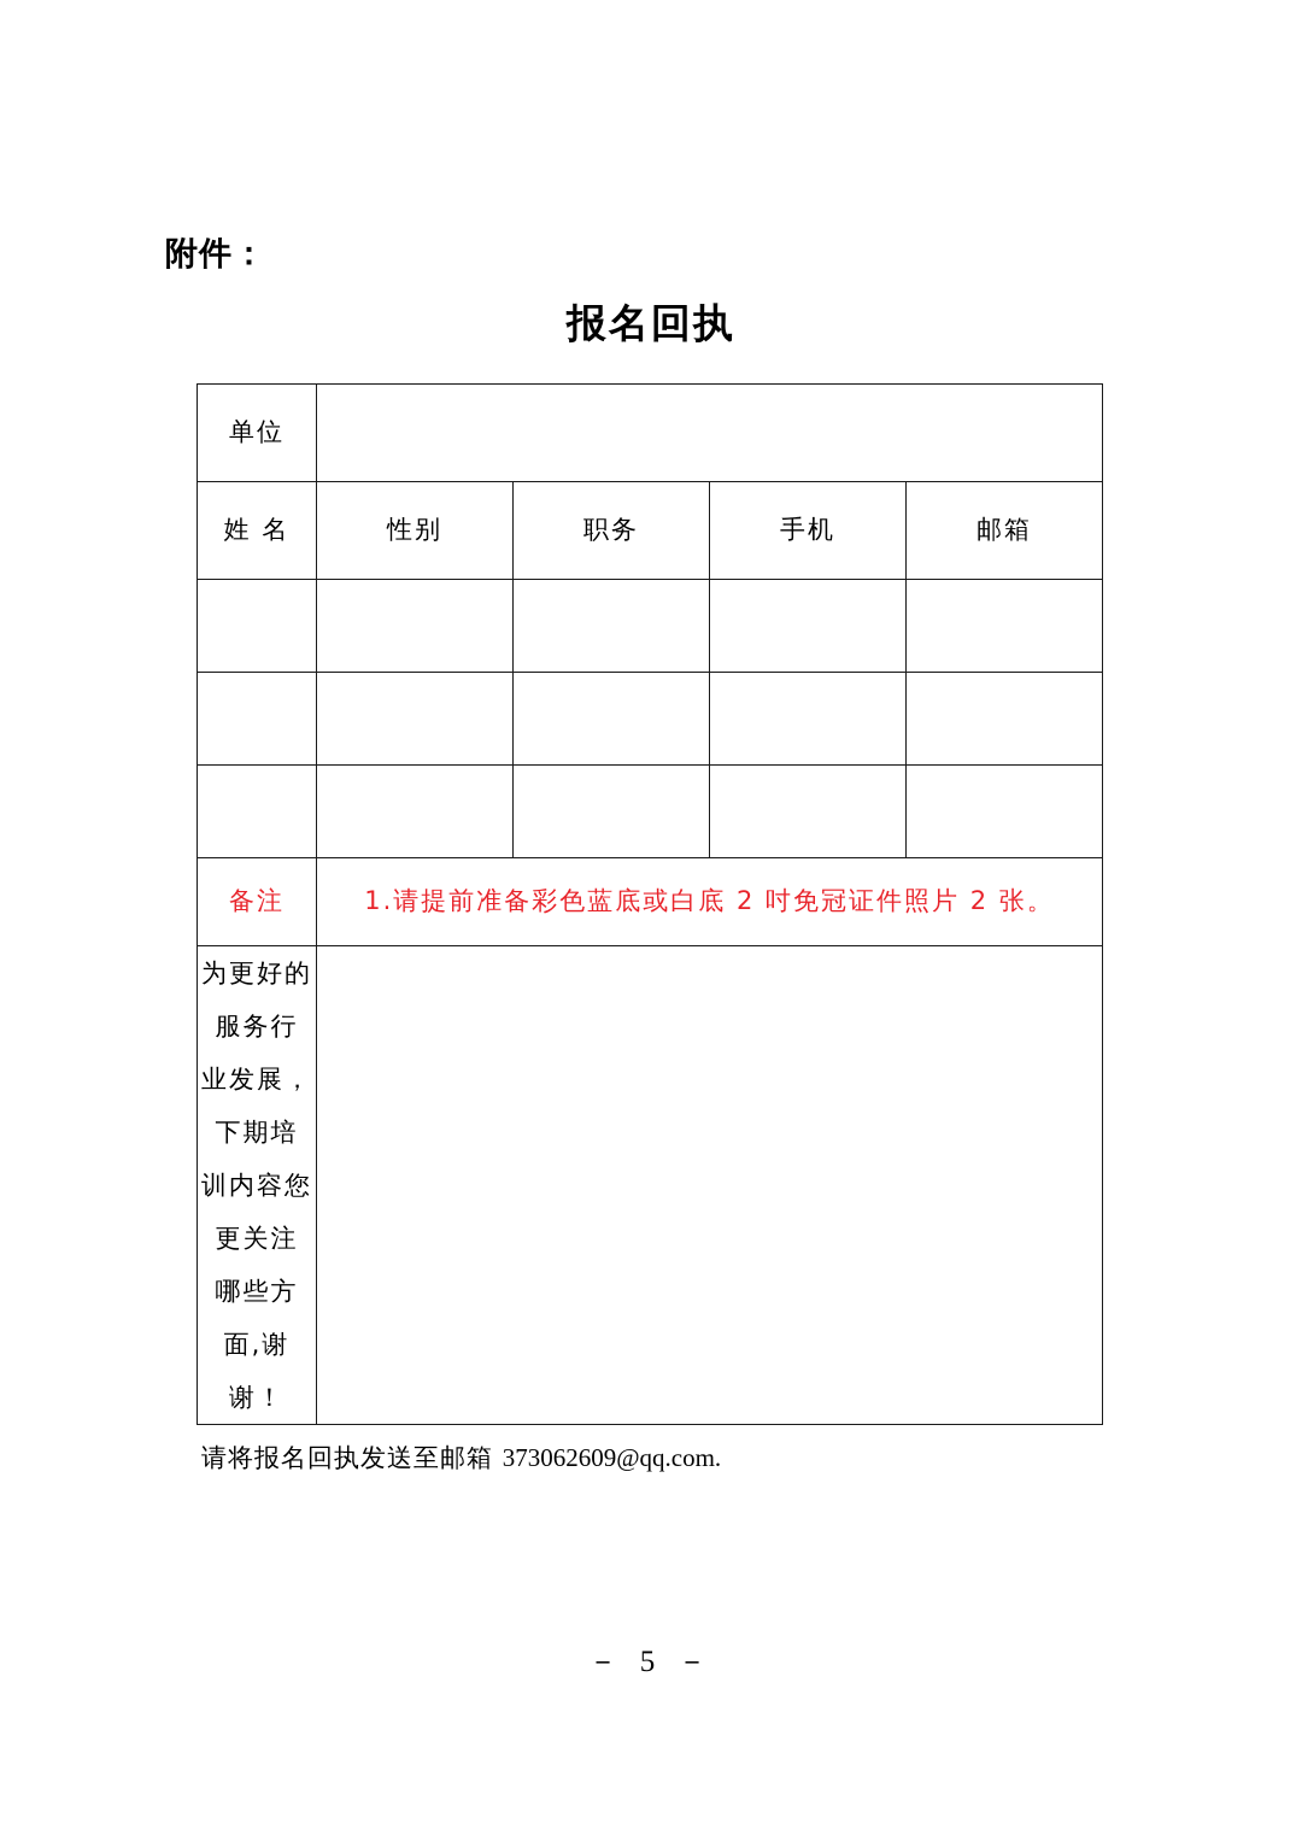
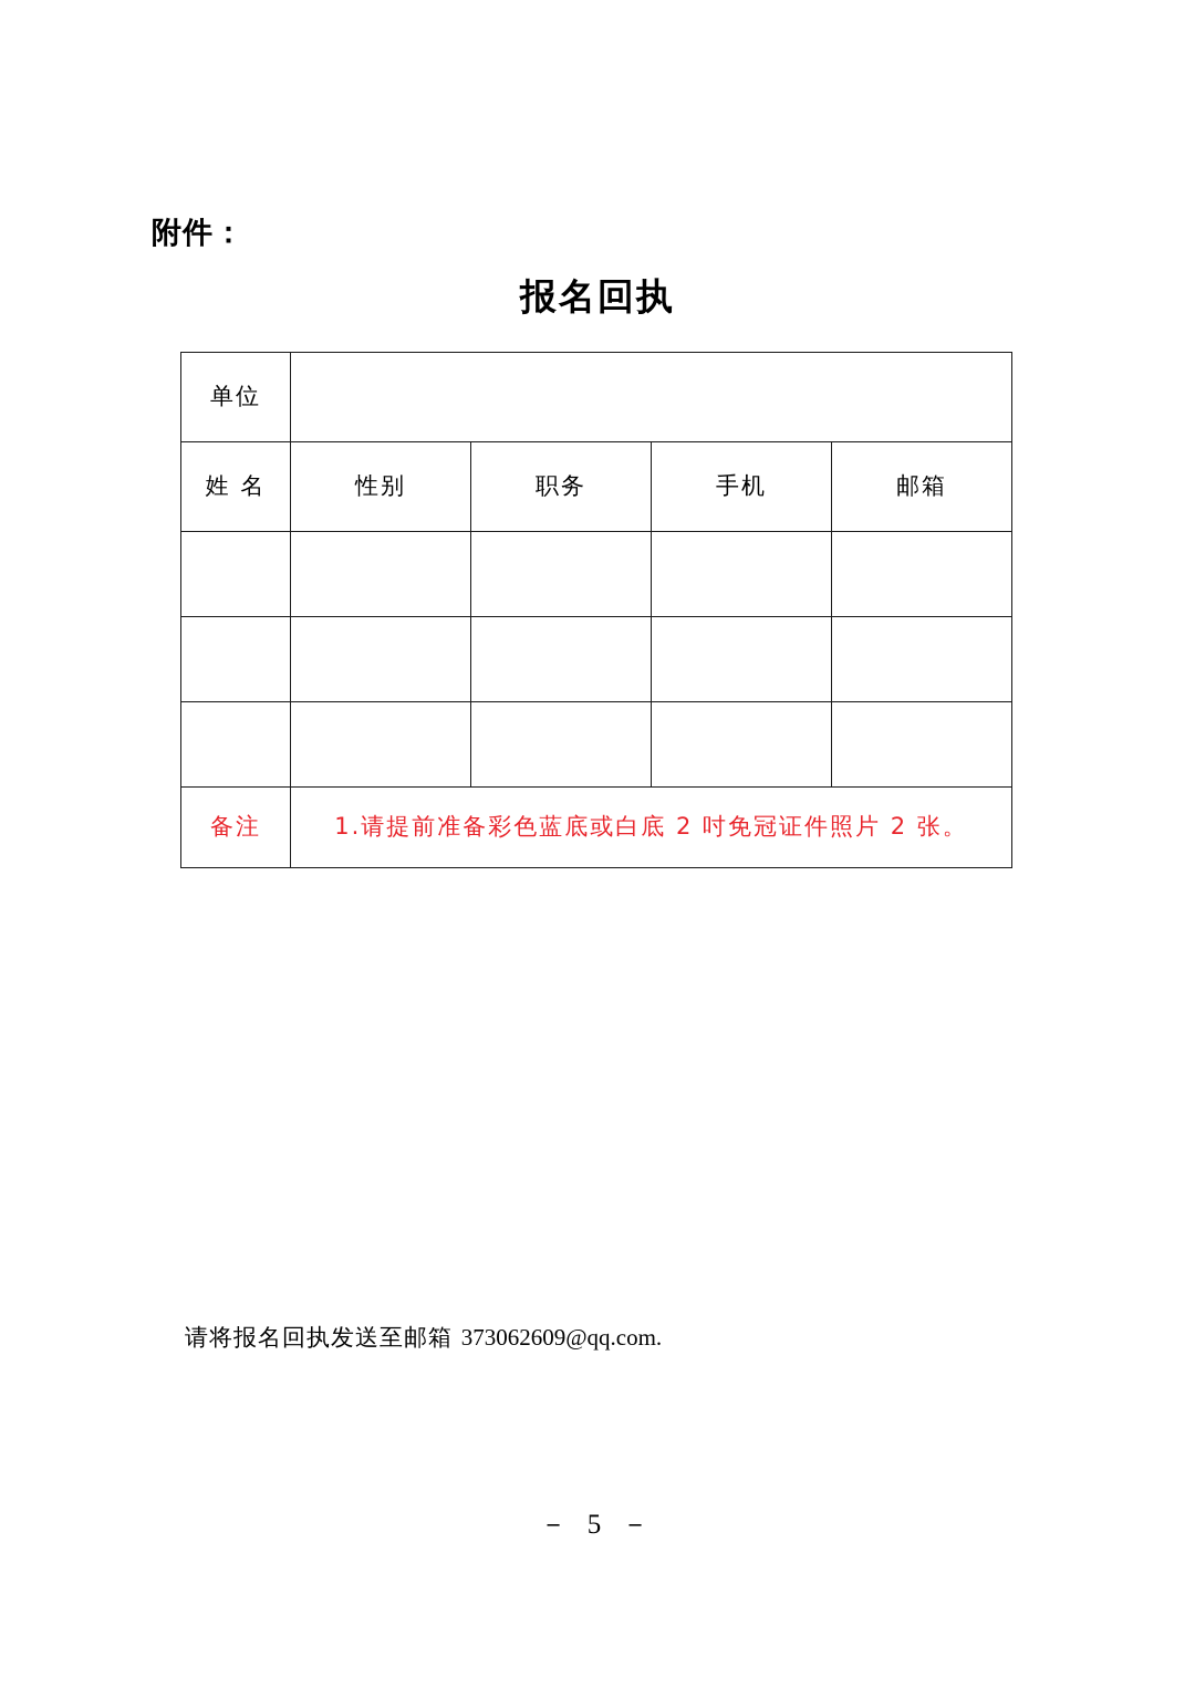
  附件：
  报名回执
  单位
  姓 名	性别	职务	手机	邮箱
  备注	1.请提前准备彩色蓝底或白底 2 吋免冠证件照片 2 张。
- 为更好的服务行 业发展，下期培 训内容您更关注 哪些方面,谢谢！
  请将报名回执发送至邮箱 373062609@qq.com.
  － 5 －
